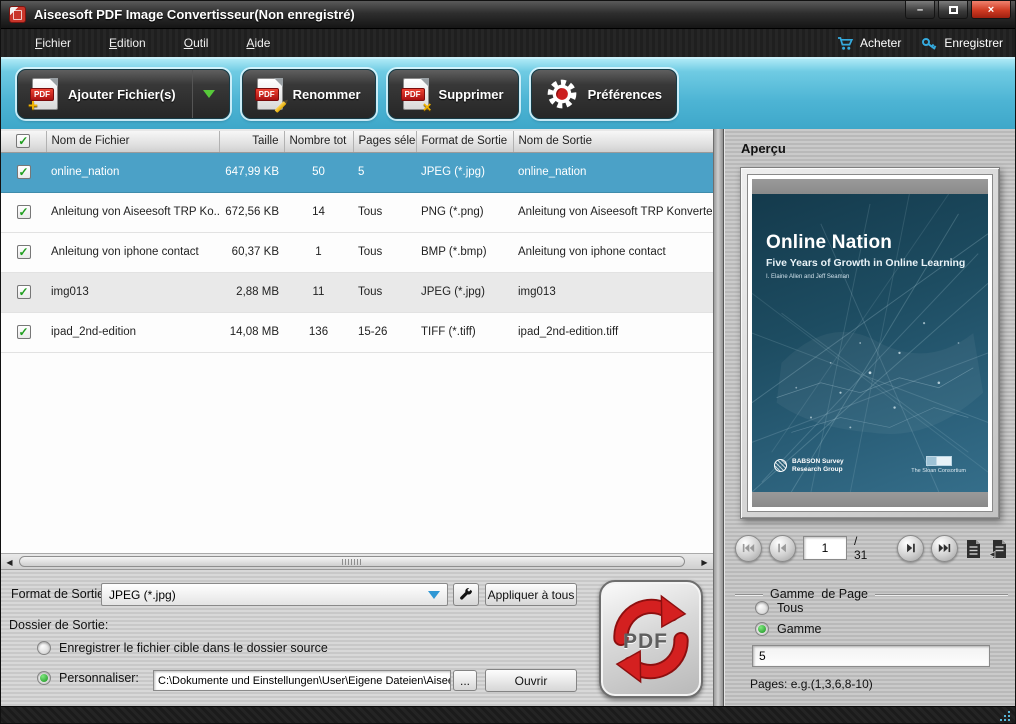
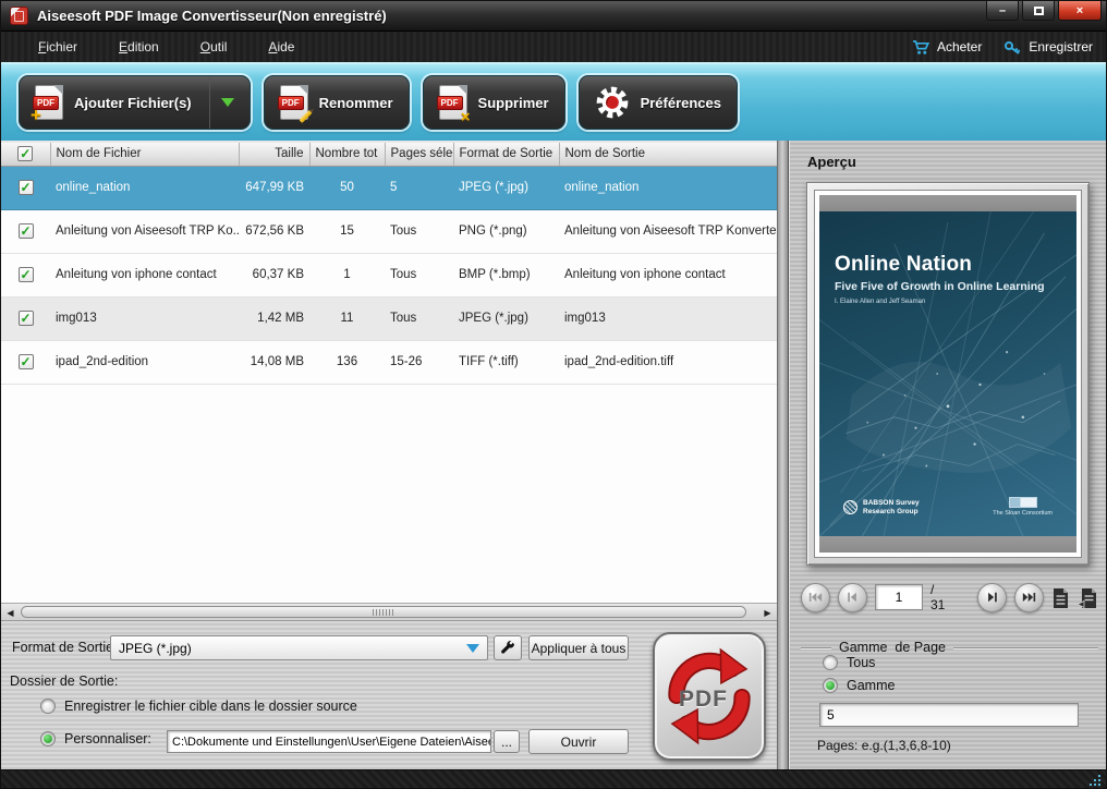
  Aiseesoft PDF Image Convertisseur(Non enregistré)
  –
  ×
  Fichier
  Edition
  Outil
  Aide
  Acheter
  Enregistrer
  PDF
  +
  Ajouter Fichier(s)
  PDF
  Renommer
  PDF
  ×
  Supprimer
  Préférences
  ✓	Nom de Fichier	Taille	Nombre tot	Pages séle	Format de Sortie	Nom de Sortie
  ✓	online_nation	647,99 KB	50	5	JPEG (*.jpg)	online_nation
- ✓	Anleitung von Aiseesoft TRP Ko..	672,56 KB	14	Tous	PNG (*.png)	Anleitung von Aiseesoft TRP Konverte
+ ✓	Anleitung von Aiseesoft TRP Ko..	672,56 KB	15	Tous	PNG (*.png)	Anleitung von Aiseesoft TRP Konverte
  ✓	Anleitung von iphone contact	60,37 KB	1	Tous	BMP (*.bmp)	Anleitung von iphone contact
- ✓	img013	2,88 MB	11	Tous	JPEG (*.jpg)	img013
+ ✓	img013	1,42 MB	11	Tous	JPEG (*.jpg)	img013
  ✓	ipad_2nd-edition	14,08 MB	136	15-26	TIFF (*.tiff)	ipad_2nd-edition.tiff
  ◀
  ▶
  Aperçu
  Online Nation
- Five Years of Growth in Online Learning
+ Five Five of Growth in Online Learning
  1
  / 31
  Gamme de Page
  Tous
  Gamme
  5
  Pages: e.g.(1,3,6,8-10)
  Format de Sorti
  JPEG (*.jpg)
  Appliquer à tous
  Dossier de Sortie:
  Enregistrer le fichier cible dans le dossier source
  Personnaliser:
  C:\Dokumente und Einstellungen\User\Eigene Dateien\Aise
  ...
  Ouvrir
  PDF
